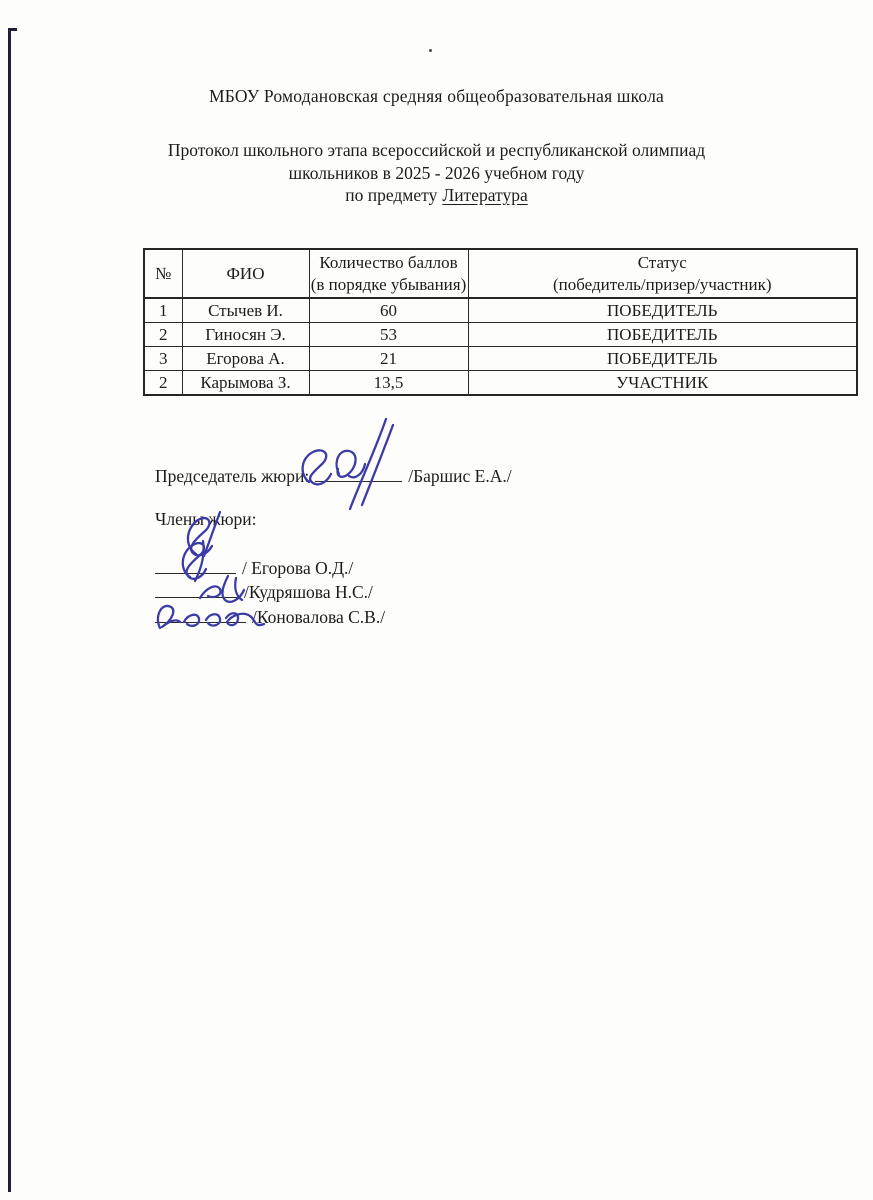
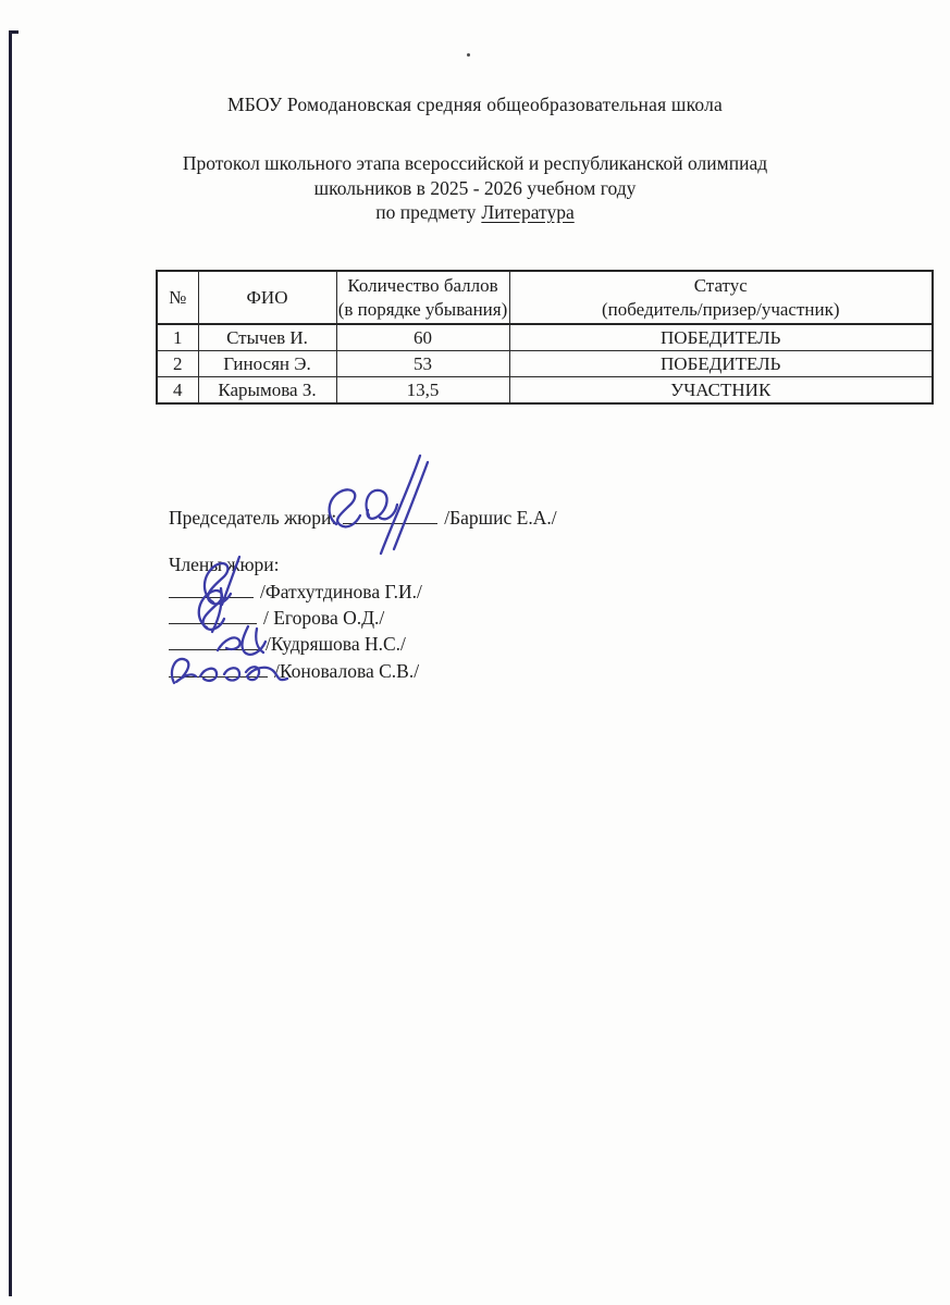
  МБОУ Ромодановская средняя общеобразовательная школа
  Протокол школьного этапа всероссийской и республиканской олимпиад
  школьников в 2025 - 2026 учебном году
  по предмету Литература
  №	ФИО	Количество баллов (в порядке убывания)	Статус (победитель/призер/участник)
  1	Стычев И.	60	ПОБЕДИТЕЛЬ
  2	Гиносян Э.	53	ПОБЕДИТЕЛЬ
- 3	Егорова А.	21	ПОБЕДИТЕЛЬ
- 2	Карымова З.	13,5	УЧАСТНИК
+ 4	Карымова З.	13,5	УЧАСТНИК
  Председатель жюри: /Баршис Е.А./
  Член жюри:
+ /Фатхутдинова Г.И./
  / Егорова О.Д./
  /Кудряшова Н.С./
  /Коновалова С.В./
